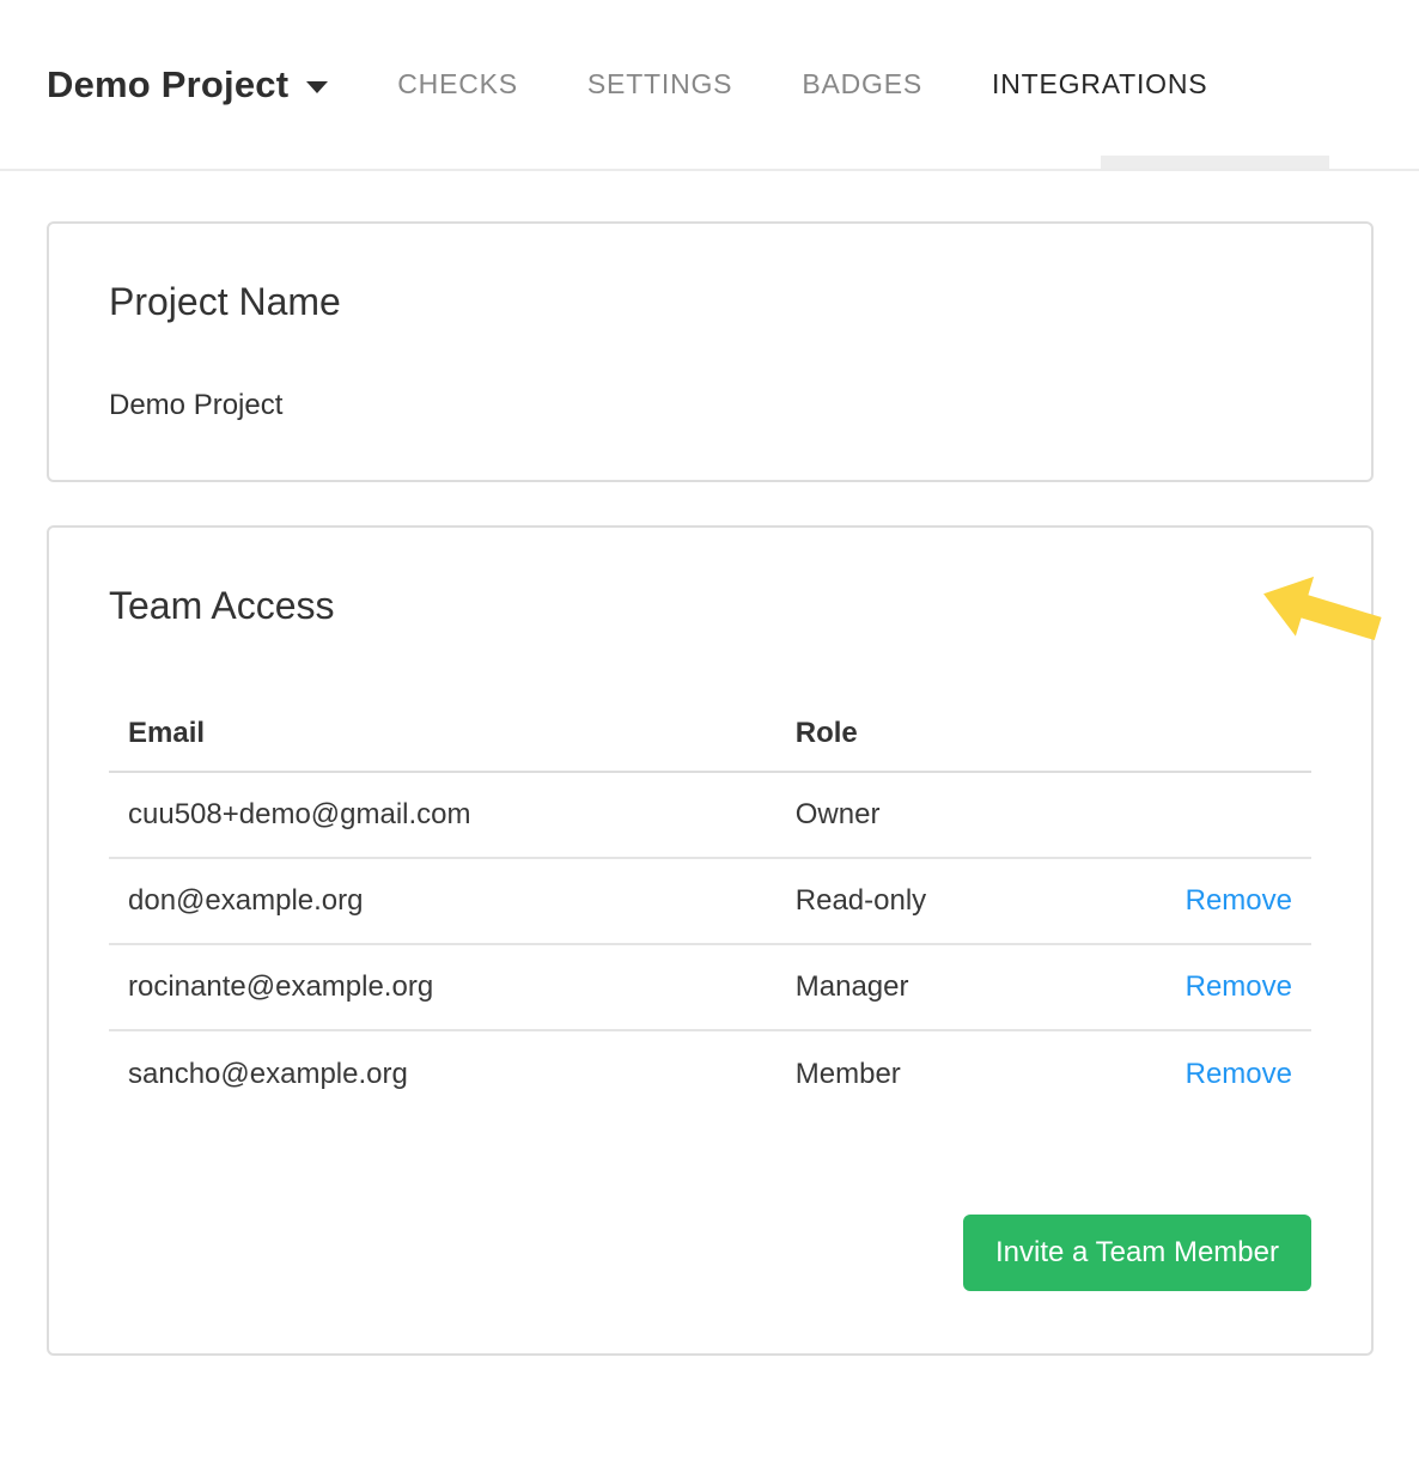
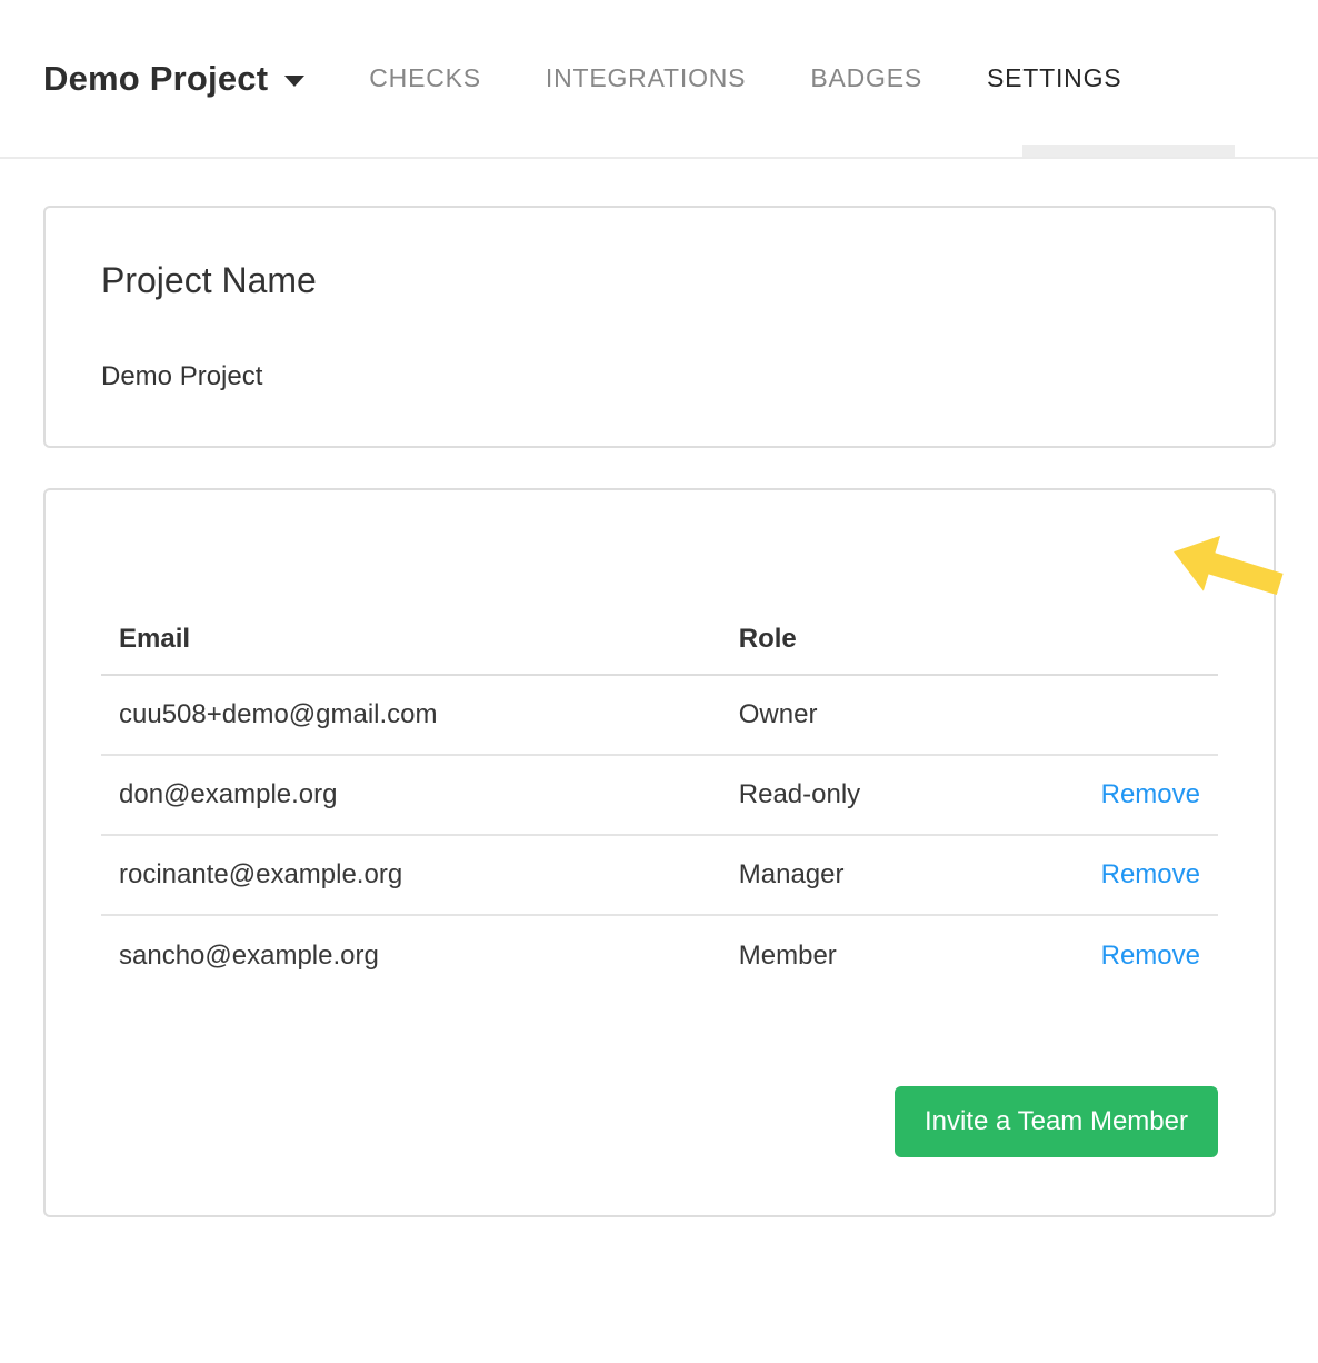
  Demo Project
  CHECKS
- SETTINGS
+ INTEGRATIONS
  BADGES
- INTEGRATIONS
+ SETTINGS
  Project Name
  Demo Project
- Team Access
  Email	Role
  cuu508+demo@gmail.com	Owner
  don@example.org	Read-only	Remove
  rocinante@example.org	Manager	Remove
  sancho@example.org	Member	Remove
  Invite a Team Member
